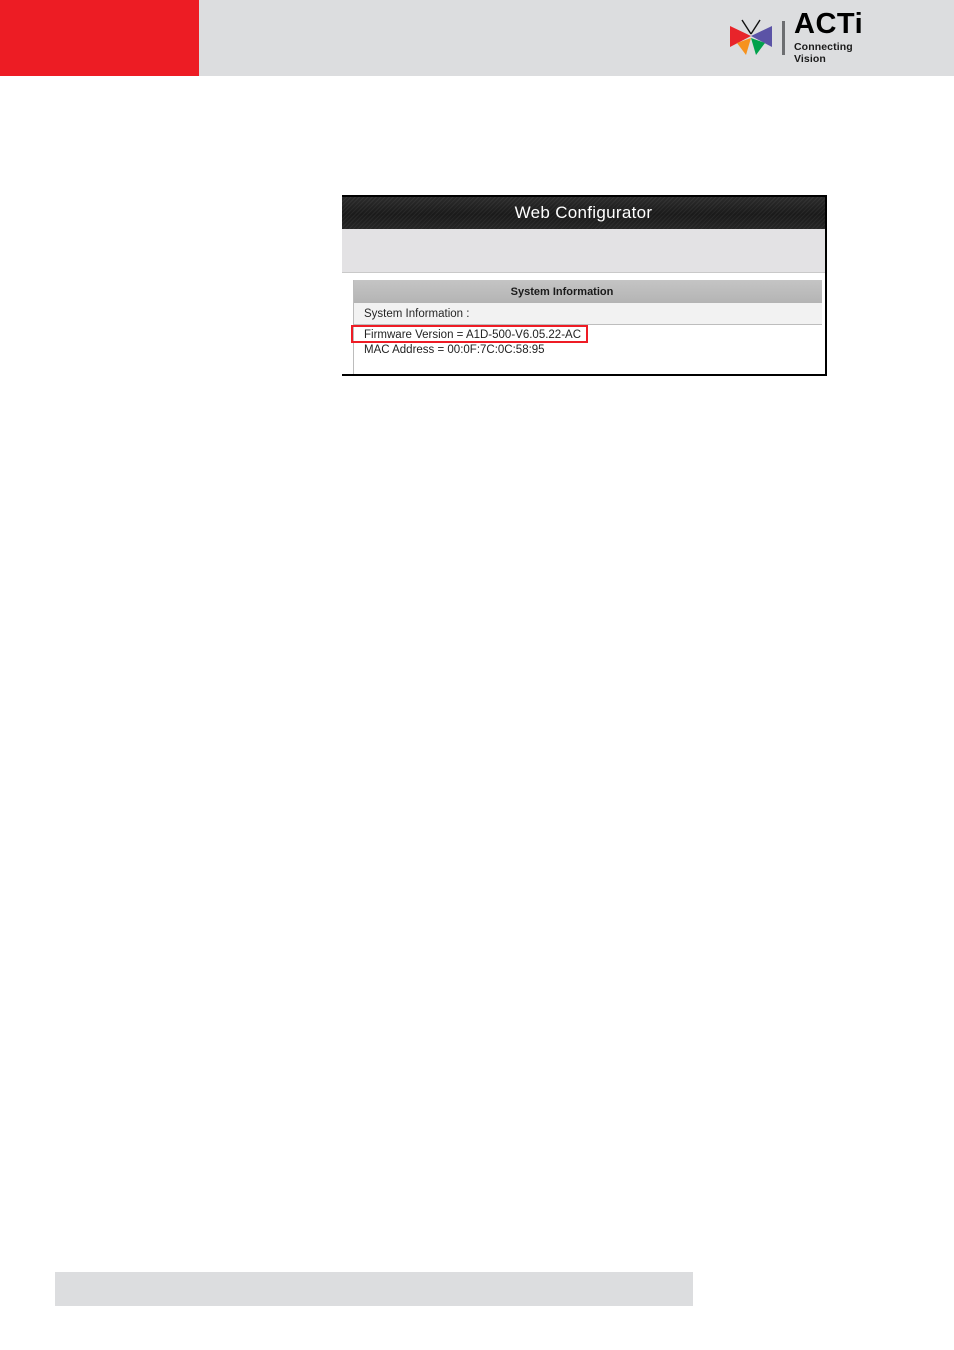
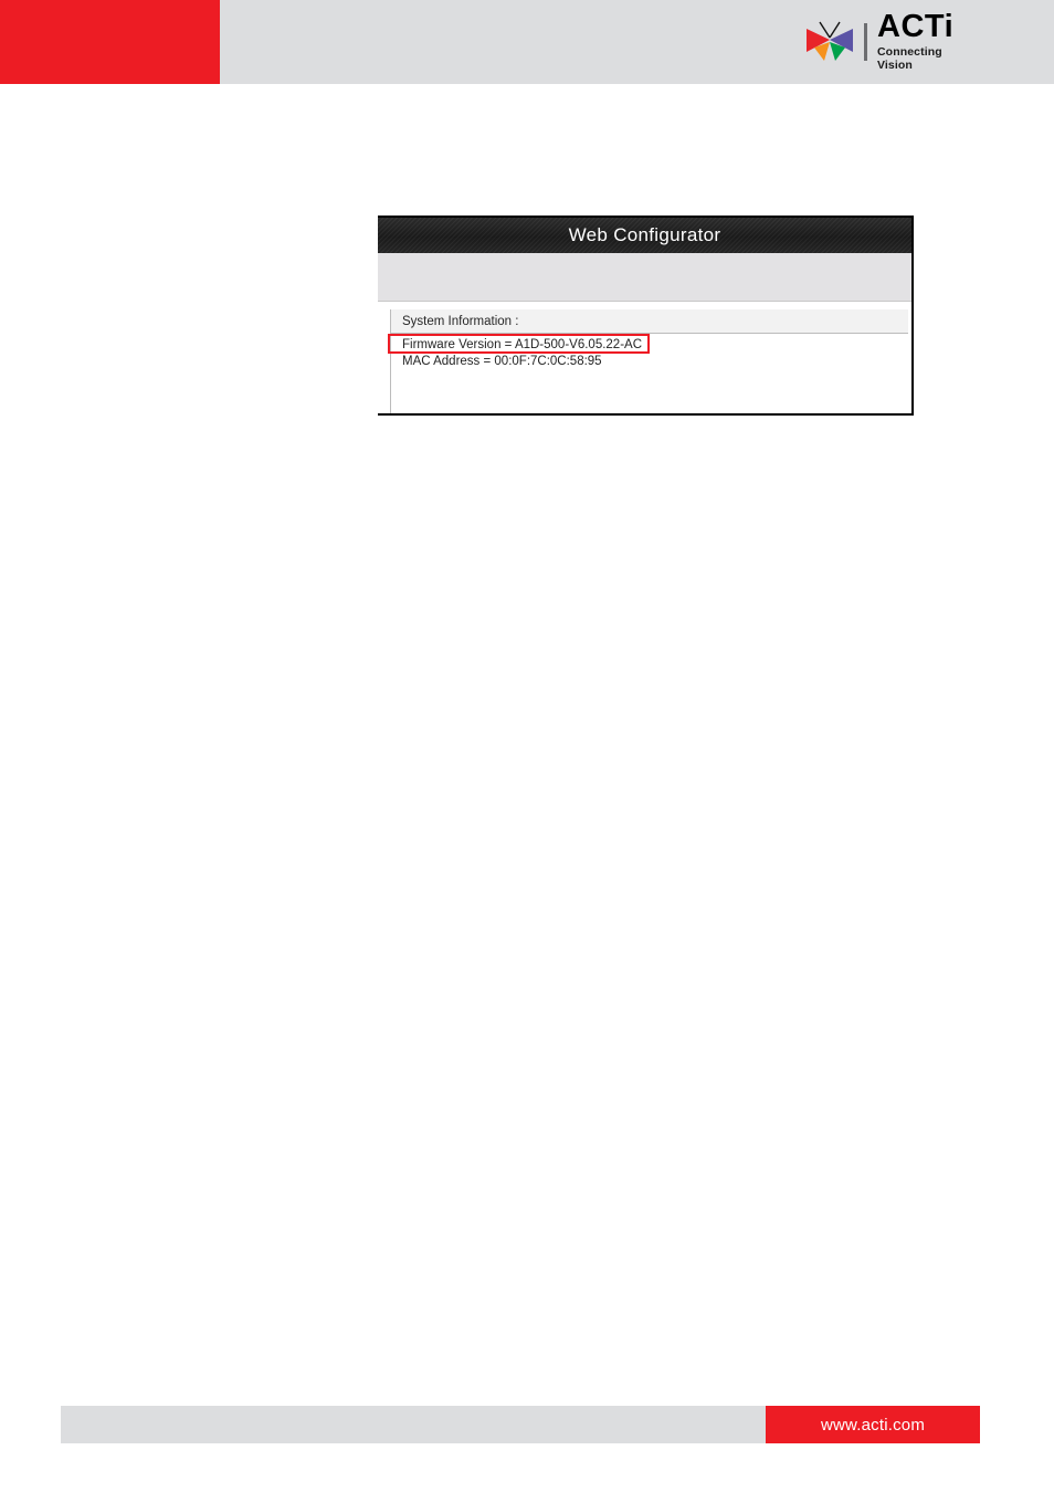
  ACTi
  Connecting Vision
  Web Configurator
- System Information
  System Information :
  Firmware Version = A1D-500-V6.05.22-AC
  MAC Address = 00:0F:7C:0C:58:95
+ www.acti.com
